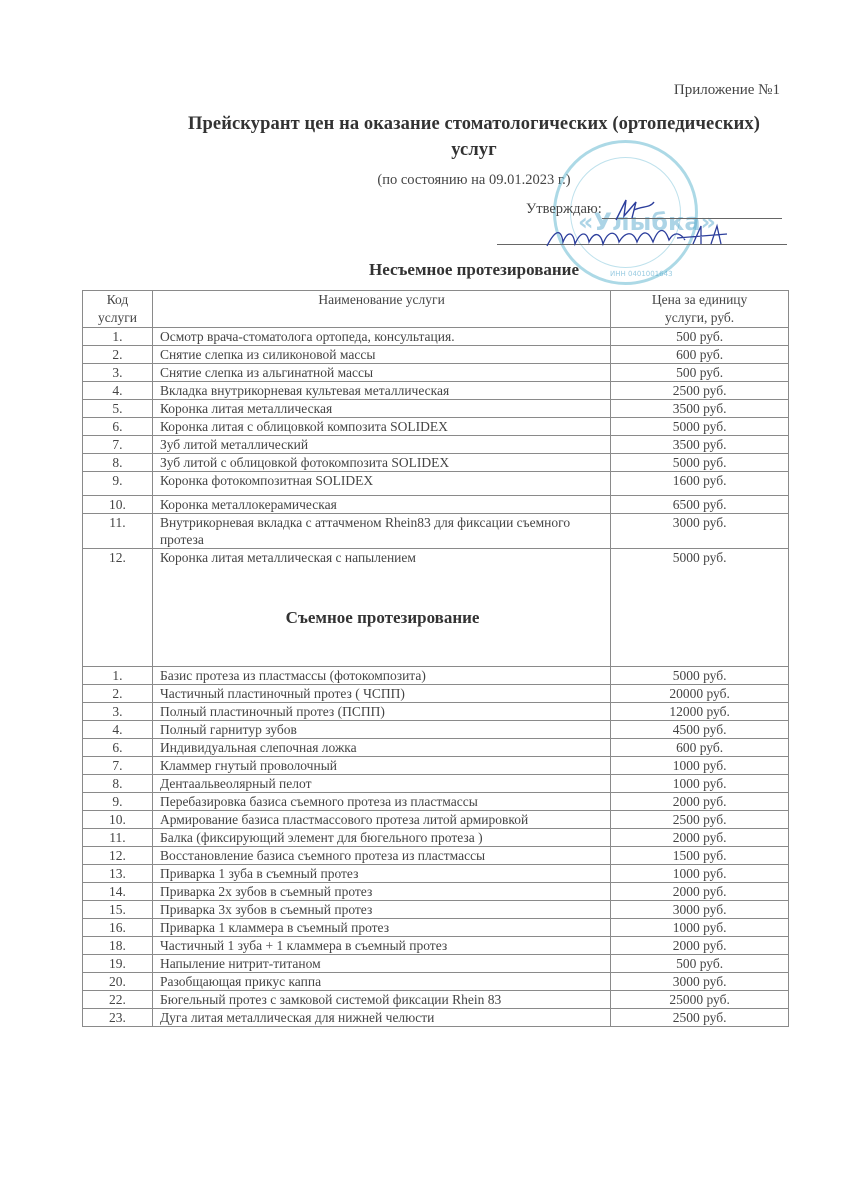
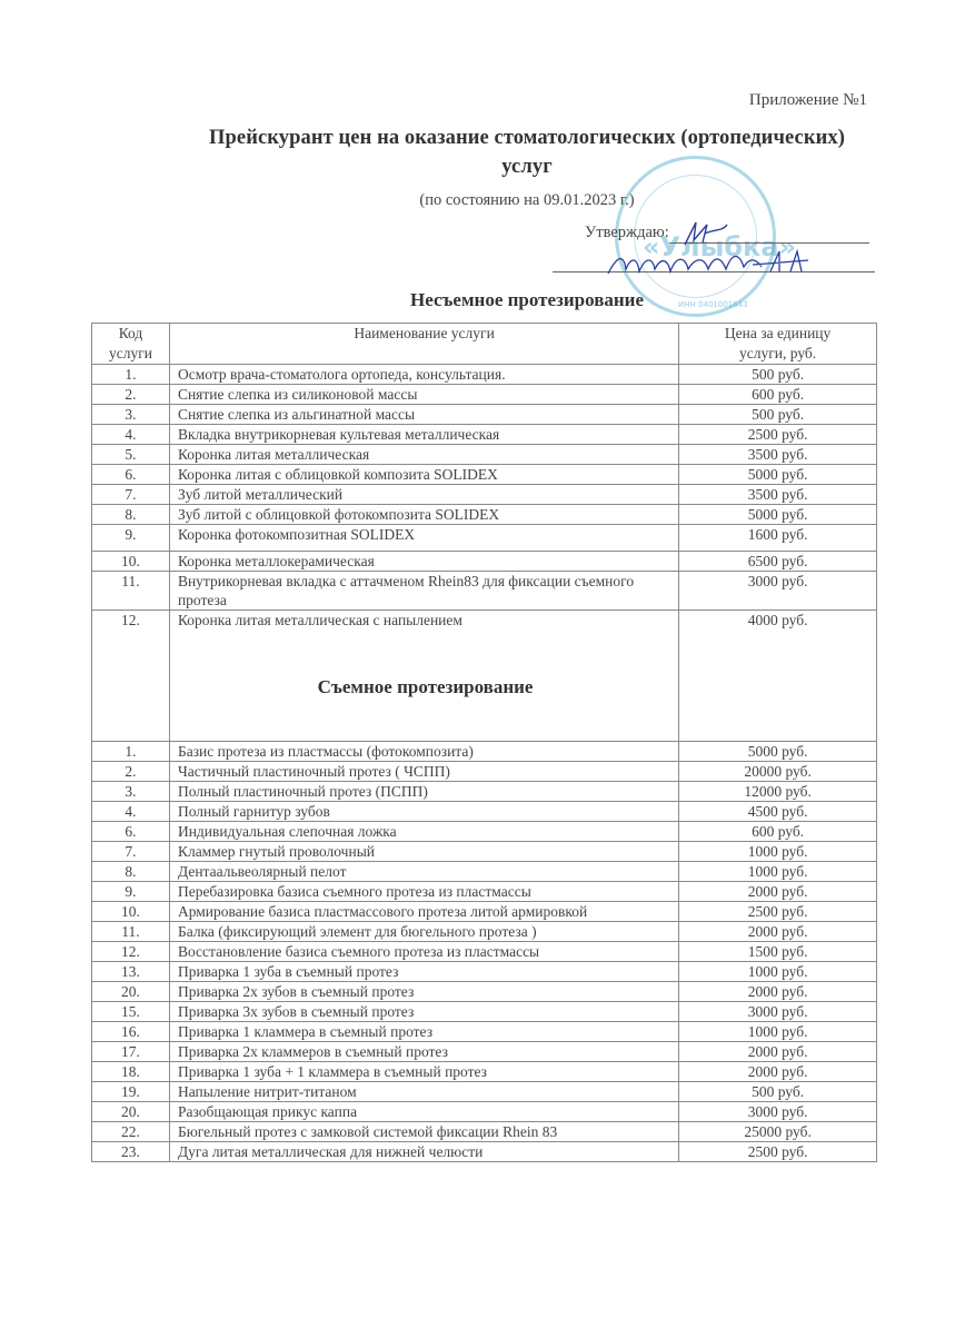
  Приложение №1
  Прейскурант цен на оказание стоматологических (ортопедических)
  услуг
  (по состоянию на 09.01.2023 г.)
  «Улыбка»
  ИНН 0401001643
  Утверждаю:
  Несъемное протезирование
  Код услуги	Наименование услуги	Цена за единицу услуги, руб.
  1.	Осмотр врача-стоматолога ортопеда, консультация.	500 руб.
  2.	Снятие слепка из силиконовой массы	600 руб.
  3.	Снятие слепка из альгинатной массы	500 руб.
  4.	Вкладка внутрикорневая культевая металлическая	2500 руб.
  5.	Коронка литая металлическая	3500 руб.
  6.	Коронка литая с облицовкой композита SOLIDEX	5000 руб.
  7.	Зуб литой металлический	3500 руб.
  8.	Зуб литой с облицовкой фотокомпозита SOLIDEX	5000 руб.
  9.	Коронка фотокомпозитная SOLIDEX	1600 руб.
  10.	Коронка металлокерамическая	6500 руб.
  11.	Внутрикорневая вкладка с аттачменом Rhein83 для фиксации съемного протеза	3000 руб.
- 12.	Коронка литая металлическая с напылениемСъемное протезирование	5000 руб.
+ 12.	Коронка литая металлическая с напылениемСъемное протезирование	4000 руб.
  1.	Базис протеза из пластмассы (фотокомпозита)	5000 руб.
  2.	Частичный пластиночный протез ( ЧСПП)	20000 руб.
  3.	Полный пластиночный протез (ПСПП)	12000 руб.
  4.	Полный гарнитур зубов	4500 руб.
  6.	Индивидуальная слепочная ложка	600 руб.
  7.	Кламмер гнутый проволочный	1000 руб.
  8.	Дентаальвеолярный пелот	1000 руб.
  9.	Перебазировка базиса съемного протеза из пластмассы	2000 руб.
  10.	Армирование базиса пластмассового протеза литой армировкой	2500 руб.
  11.	Балка (фиксирующий элемент для бюгельного протеза )	2000 руб.
  12.	Восстановление базиса съемного протеза из пластмассы	1500 руб.
  13.	Приварка 1 зуба в съемный протез	1000 руб.
- 14.	Приварка 2х зубов в съемный протез	2000 руб.
+ 20.	Приварка 2х зубов в съемный протез	2000 руб.
  15.	Приварка 3х зубов в съемный протез	3000 руб.
  16.	Приварка 1 кламмера в съемный протез	1000 руб.
+ 17.	Приварка 2х кламмеров в съемный протез	2000 руб.
- 18.	Частичный 1 зуба + 1 кламмера в съемный протез	2000 руб.
+ 18.	Приварка 1 зуба + 1 кламмера в съемный протез	2000 руб.
  19.	Напыление нитрит-титаном	500 руб.
  20.	Разобщающая прикус каппа	3000 руб.
  22.	Бюгельный протез с замковой системой фиксации Rhein 83	25000 руб.
  23.	Дуга литая металлическая для нижней челюсти	2500 руб.
